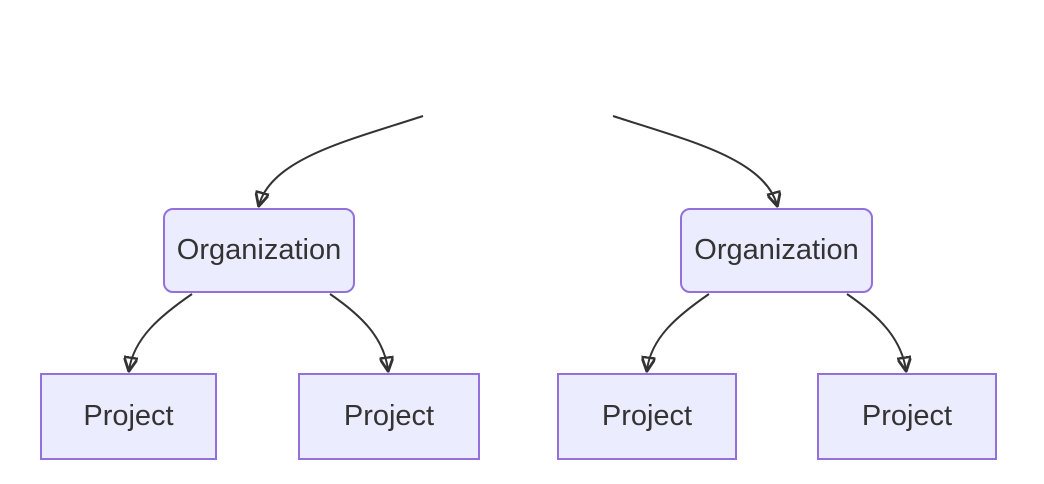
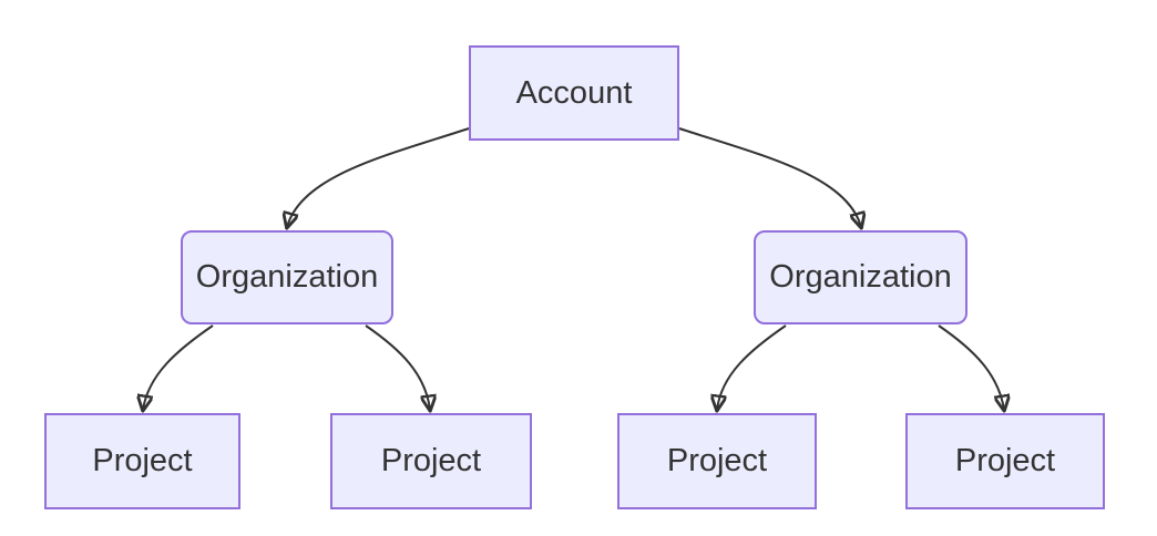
+ Account
  Organization
  Organization
  Project
  Project
  Project
  Project
